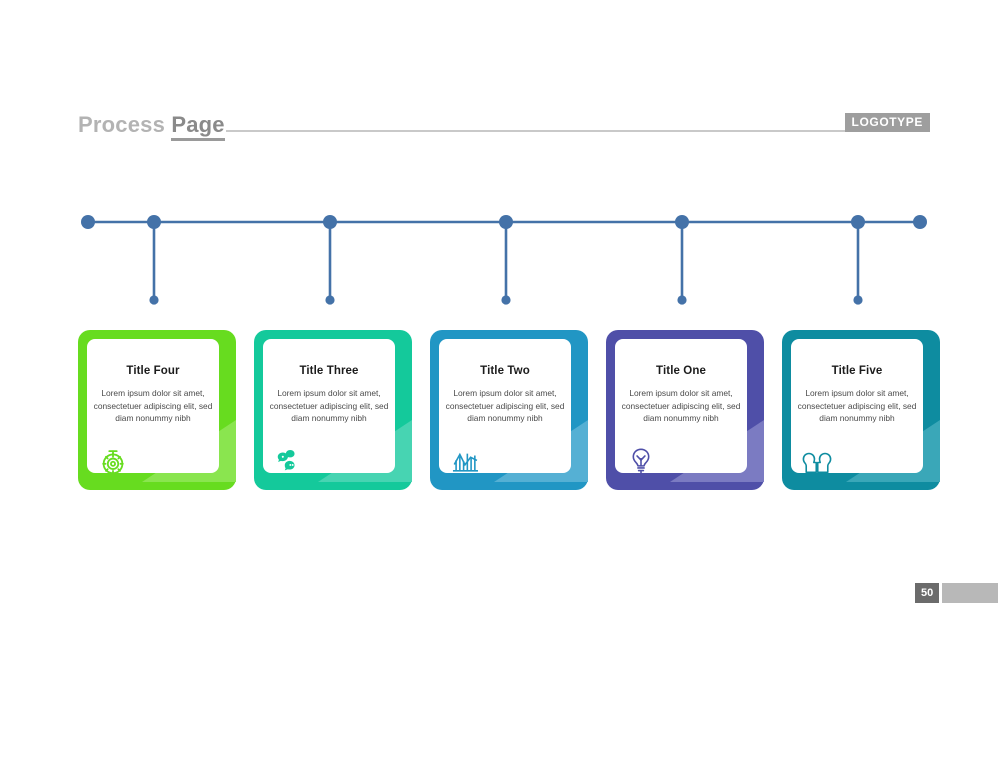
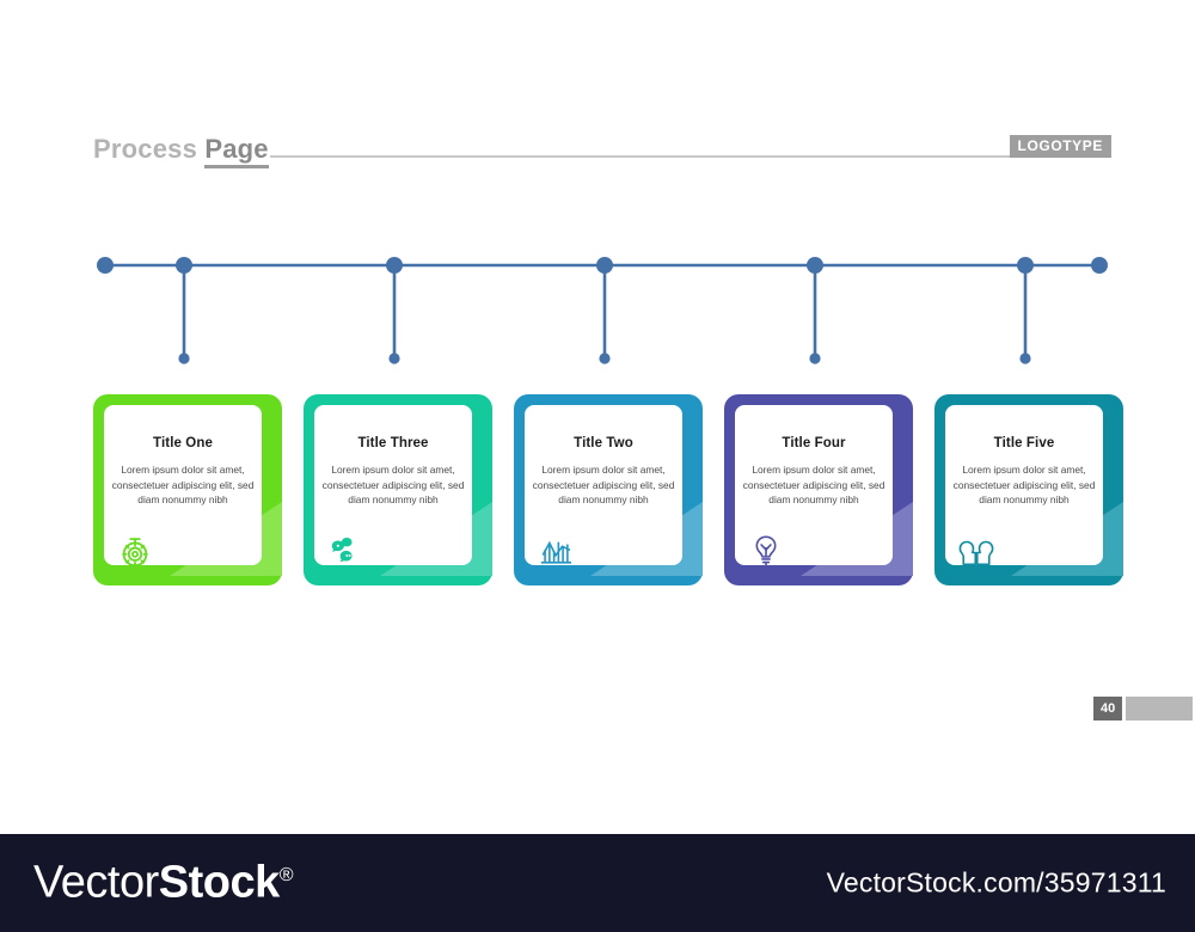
  Process Page
  LOGOTYPE
- Title Four
+ Title One
  Lorem ipsum dolor sit amet, consectetuer adipiscing elit, sed diam nonummy nibh
  Title Three
  Lorem ipsum dolor sit amet, consectetuer adipiscing elit, sed diam nonummy nibh
  Title Two
  Lorem ipsum dolor sit amet, consectetuer adipiscing elit, sed diam nonummy nibh
- Title One
+ Title Four
  Lorem ipsum dolor sit amet, consectetuer adipiscing elit, sed diam nonummy nibh
  Title Five
  Lorem ipsum dolor sit amet, consectetuer adipiscing elit, sed diam nonummy nibh
- 50
+ 40
+ VectorStock®
+ VectorStock.com/35971311
